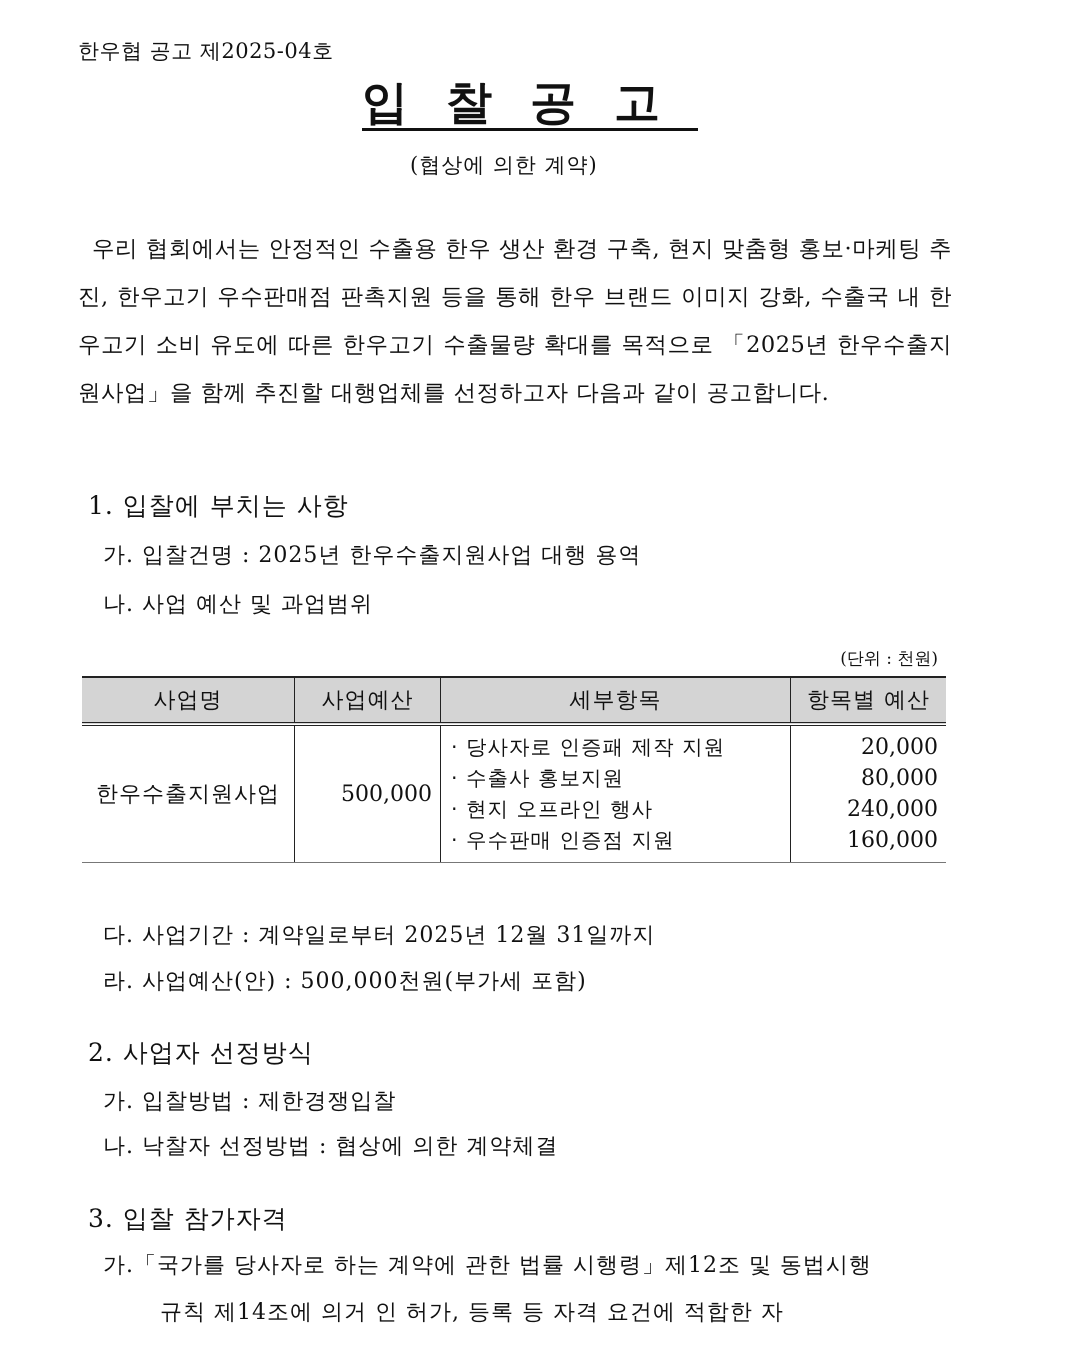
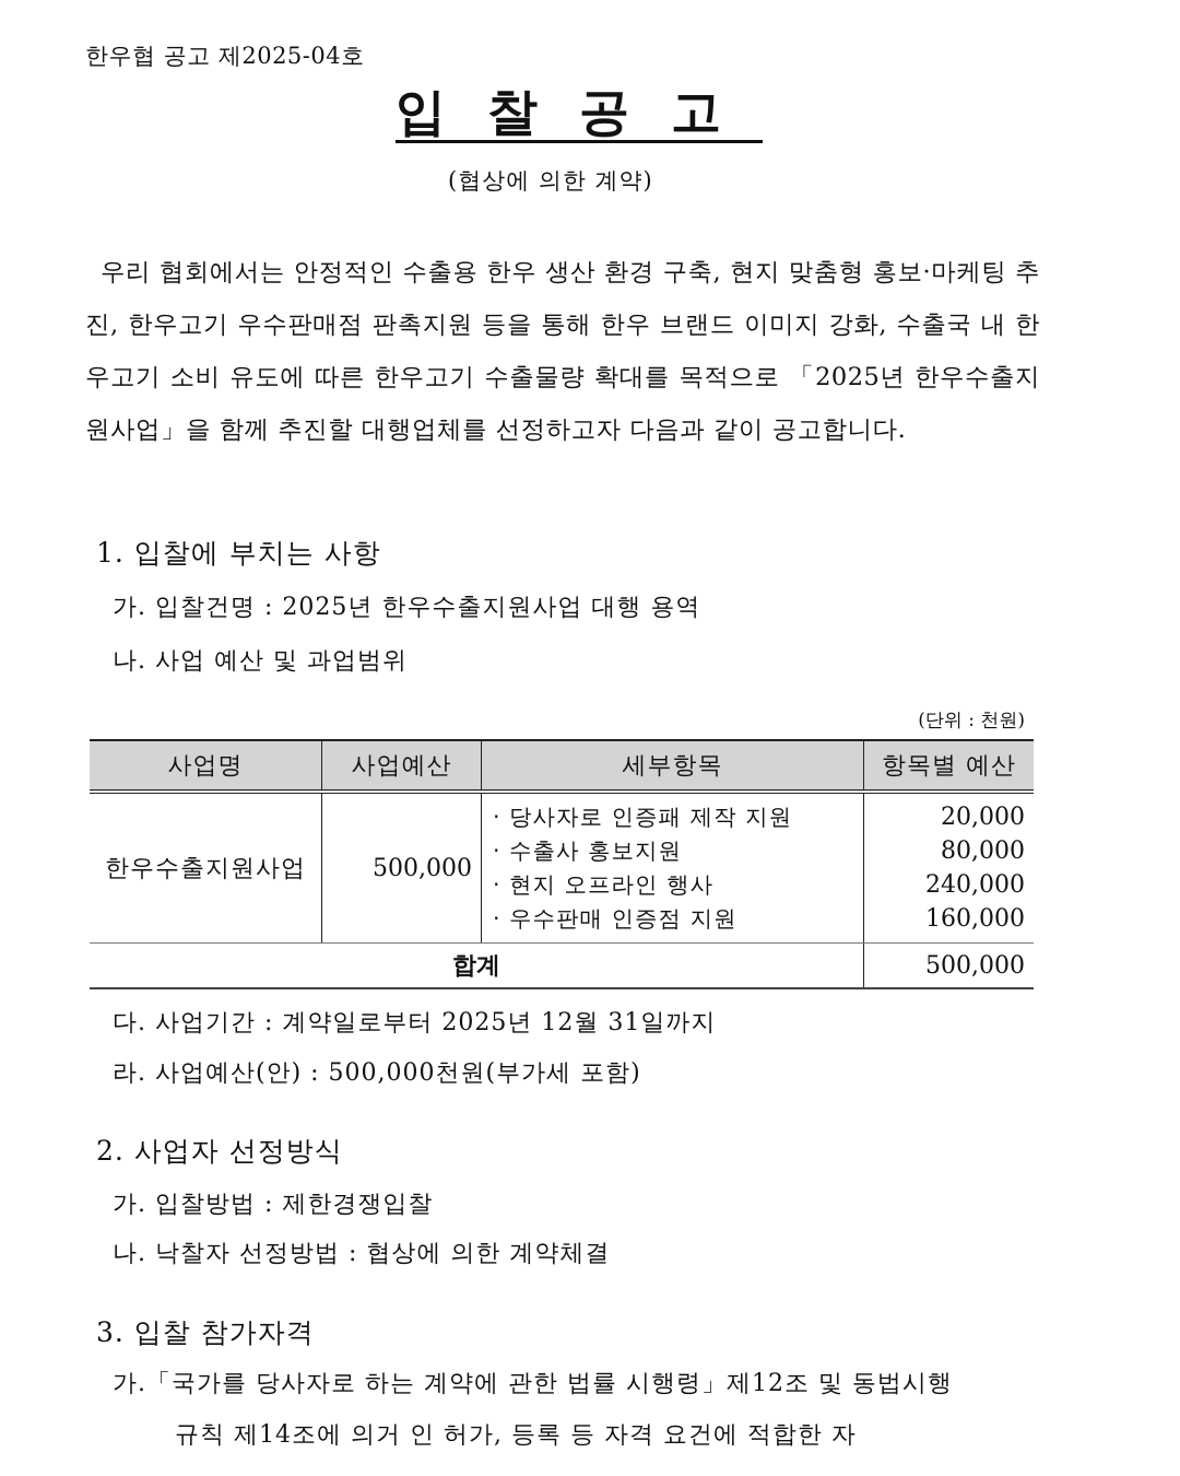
  한우협 공고 제2025-04호
  입찰공고
  (협상에 의한 계약)
  우리 협회에서는 안정적인 수출용 한우 생산 환경 구축, 현지 맞춤형 홍보·마케팅 추진, 한우고기 우수판매점 판촉지원 등을 통해 한우 브랜드 이미지 강화, 수출국 내 한우고기 소비 유도에 따른 한우고기 수출물량 확대를 목적으로 「2025년 한우수출지원사업」을 함께 추진할 대행업체를 선정하고자 다음과 같이 공고합니다.
  1. 입찰에 부치는 사항
  가. 입찰건명 : 2025년 한우수출지원사업 대행 용역
  나. 사업 예산 및 과업범위
  (단위 : 천원)
  사업명	사업예산	세부항목	항목별 예산
  한우수출지원사업	500,000	· 당사자로 인증패 제작 지원 · 수출사 홍보지원 · 현지 오프라인 행사 · 우수판매 인증점 지원	20,000 80,000 240,000 160,000
+ 합계	500,000
  다. 사업기간 : 계약일로부터 2025년 12월 31일까지
  라. 사업예산(안) : 500,000천원(부가세 포함)
  2. 사업자 선정방식
  가. 입찰방법 : 제한경쟁입찰
  나. 낙찰자 선정방법 : 협상에 의한 계약체결
  3. 입찰 참가자격
  가.「국가를 당사자로 하는 계약에 관한 법률 시행령」제12조 및 동법시행
  규칙 제14조에 의거 인 허가, 등록 등 자격 요건에 적합한 자
